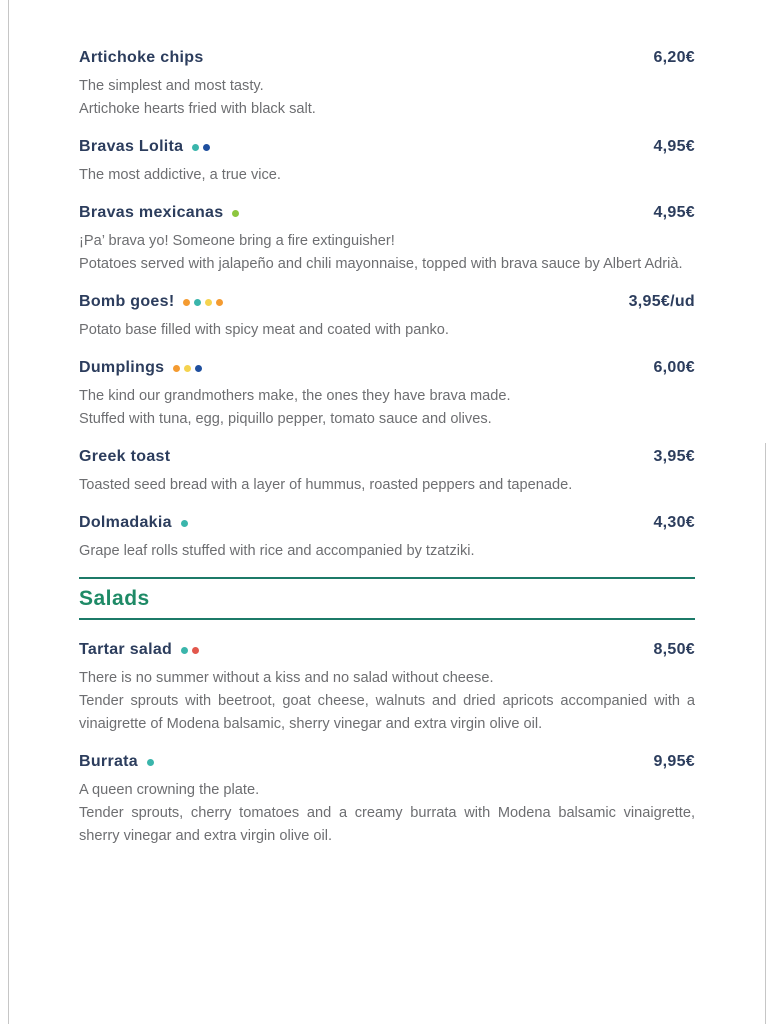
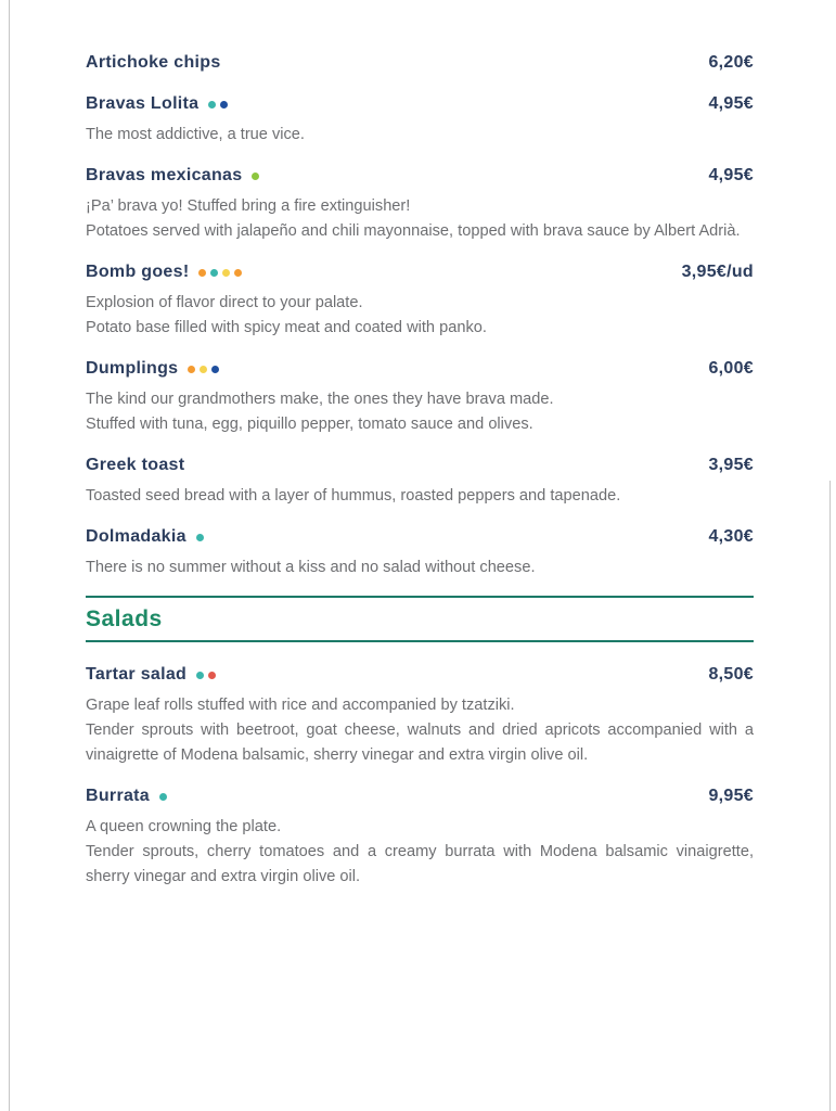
  Artichoke chips
  6,20€
- The simplest and most tasty.
- Artichoke hearts fried with black salt.
  Bravas Lolita
  4,95€
  The most addictive, a true vice.
  Bravas mexicanas
  4,95€
- ¡Pa’ brava yo! Someone bring a fire extinguisher!
+ ¡Pa’ brava yo! Stuffed bring a fire extinguisher!
  Potatoes served with jalapeño and chili mayonnaise, topped with brava sauce by Albert Adrià.
  Bomb goes!
  3,95€/ud
+ Explosion of flavor direct to your palate.
  Potato base filled with spicy meat and coated with panko.
  Dumplings
  6,00€
  The kind our grandmothers make, the ones they have brava made.
  Stuffed with tuna, egg, piquillo pepper, tomato sauce and olives.
  Greek toast
  3,95€
  Toasted seed bread with a layer of hummus, roasted peppers and tapenade.
  Dolmadakia
  4,30€
- Grape leaf rolls stuffed with rice and accompanied by tzatziki.
+ There is no summer without a kiss and no salad without cheese.
  Salads
  Tartar salad
  8,50€
- There is no summer without a kiss and no salad without cheese.
+ Grape leaf rolls stuffed with rice and accompanied by tzatziki.
  Tender sprouts with beetroot, goat cheese, walnuts and dried apricots accompanied with a vinaigrette of Modena balsamic, sherry vinegar and extra virgin olive oil.
  Burrata
  9,95€
  A queen crowning the plate.
  Tender sprouts, cherry tomatoes and a creamy burrata with Modena balsamic vinaigrette, sherry vinegar and extra virgin olive oil.
